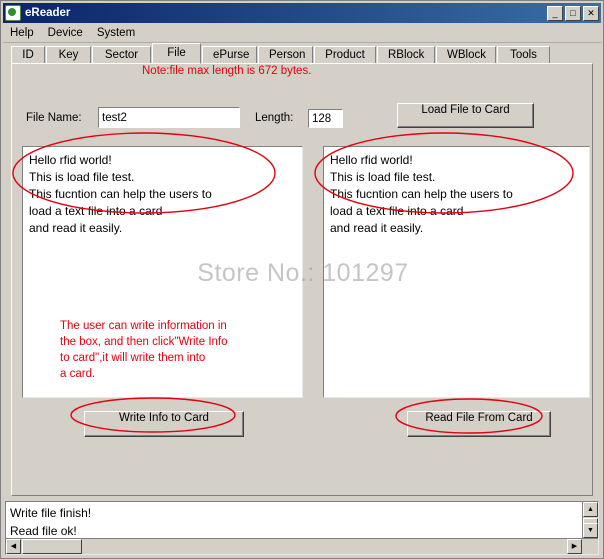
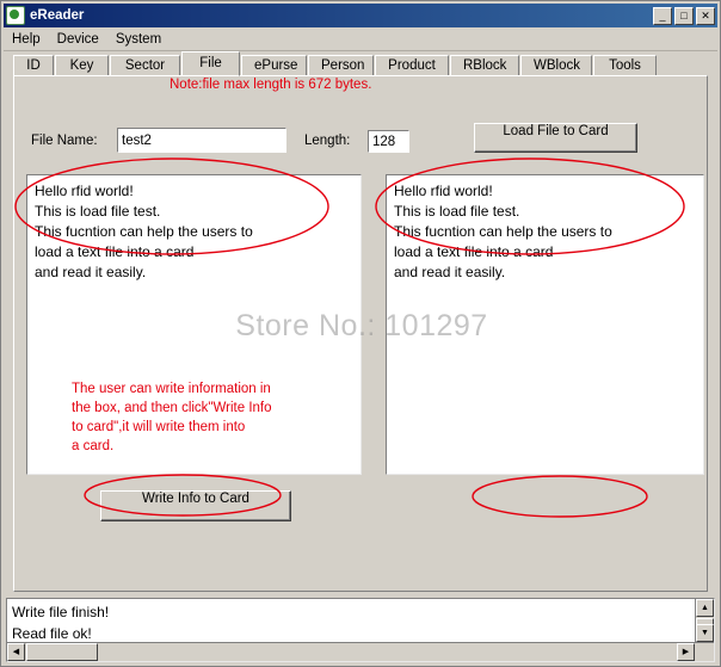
  eReader
  _
  □
  ✕
  Help
  Device
  System
  ID
  Key
  Sector
  File
  ePurse
  Person
  Product
  RBlock
  WBlock
  Tools
  Note:file max length is 672 bytes.
  File Name:
  test2
  Length:
  128
  Load File to Card
  Hello rfid world!
  This is load file test.
  his fucntion can help the users to
  load a text filnto a card
  and read it easily.
  Hello rfid world!
  This is load file test.
  his fucntion can help the users to
  load a text filnto a card
  and read it easily.
  The user can write information in
  the box, and then click"Write Info
  to card",it will write them into
  a card.
  Write Info to Card
- Read File From Card
  Write file finish!
  Read file ok!
  Store No.: 101297
